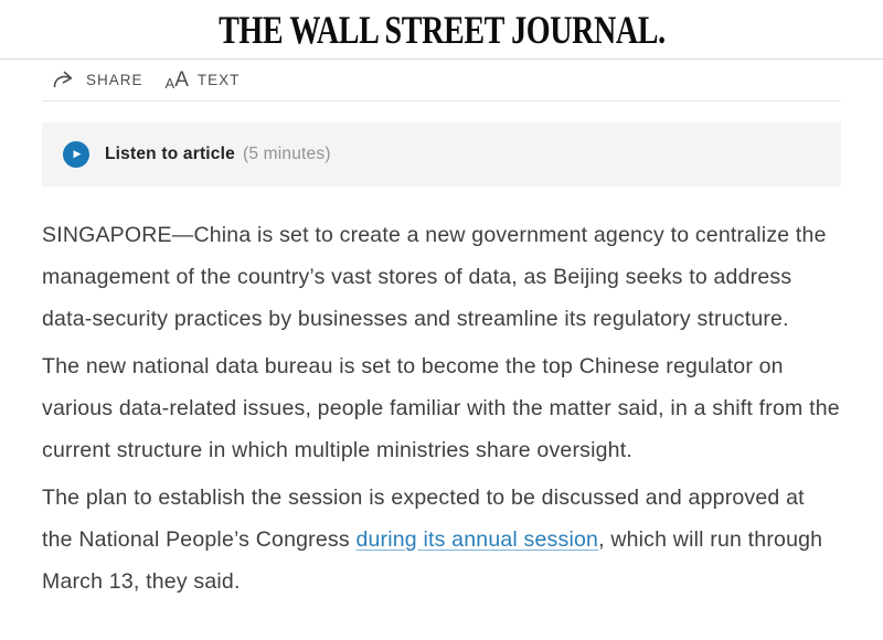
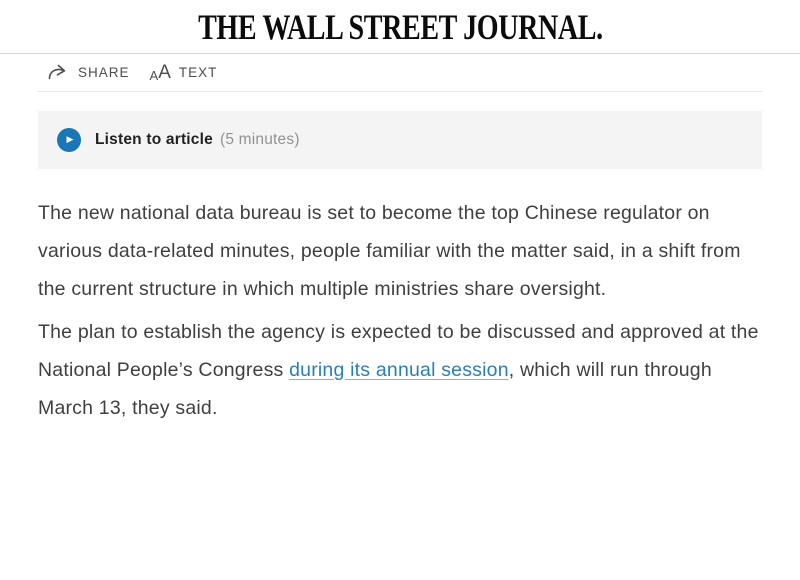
  THE WALL STREET JOURNAL.
  SHARE
  A
  A
  TEXT
  ▶
  Listen to article
  (5 minutes)
- SINGAPORE—China is set to create a new government agency to centralize the management of the country’s vast stores of data, as Beijing seeks to address data-security practices by businesses and streamline its regulatory structure.
- The new national data bureau is set to become the top Chinese regulator on various data-related issues, people familiar with the matter said, in a shift from the current structure in which multiple ministries share oversight.
+ The new national data bureau is set to become the top Chinese regulator on various data-related minutes, people familiar with the matter said, in a shift from the current structure in which multiple ministries share oversight.
- The plan to establish the session is expected to be discussed and approved at the National People’s Congress during its annual session, which will run through March 13, they said.
+ The plan to establish the agency is expected to be discussed and approved at the National People’s Congress during its annual session, which will run through March 13, they said.
